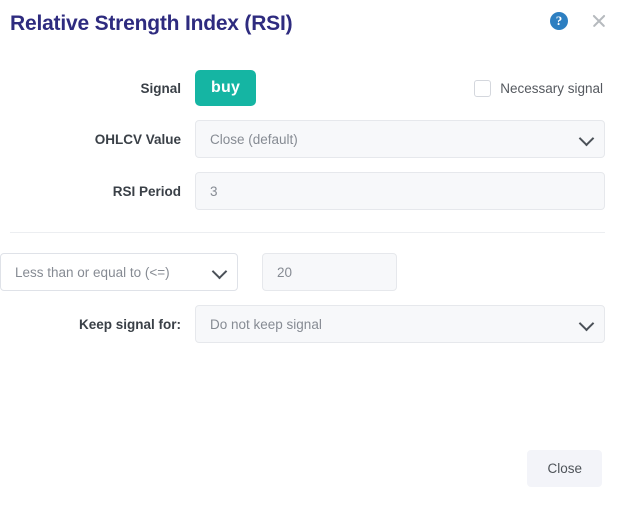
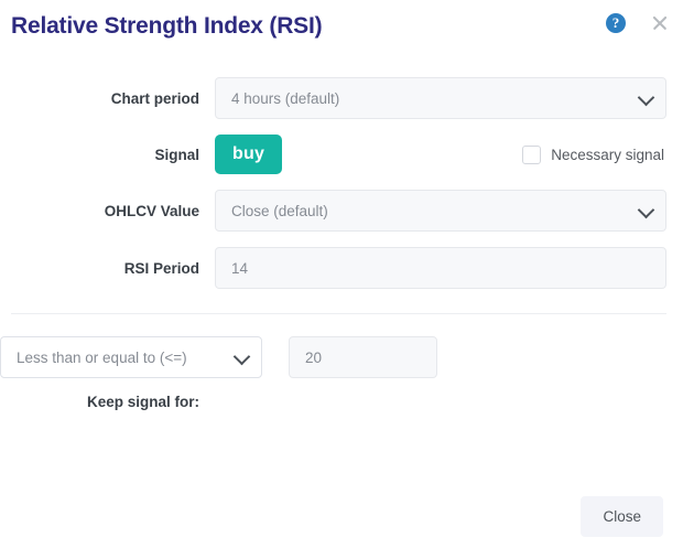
  Relative Strength Index (RSI)
  ?
+ Chart period
+ 4 hours (default)
  Signal
  buy
  Necessary signal
  OHLCV Value
  Close (default)
  RSI Period
- 3
+ 14
  Less than or equal to (<=)
  20
  Keep signal for:
- Do not keep signal
  Close
